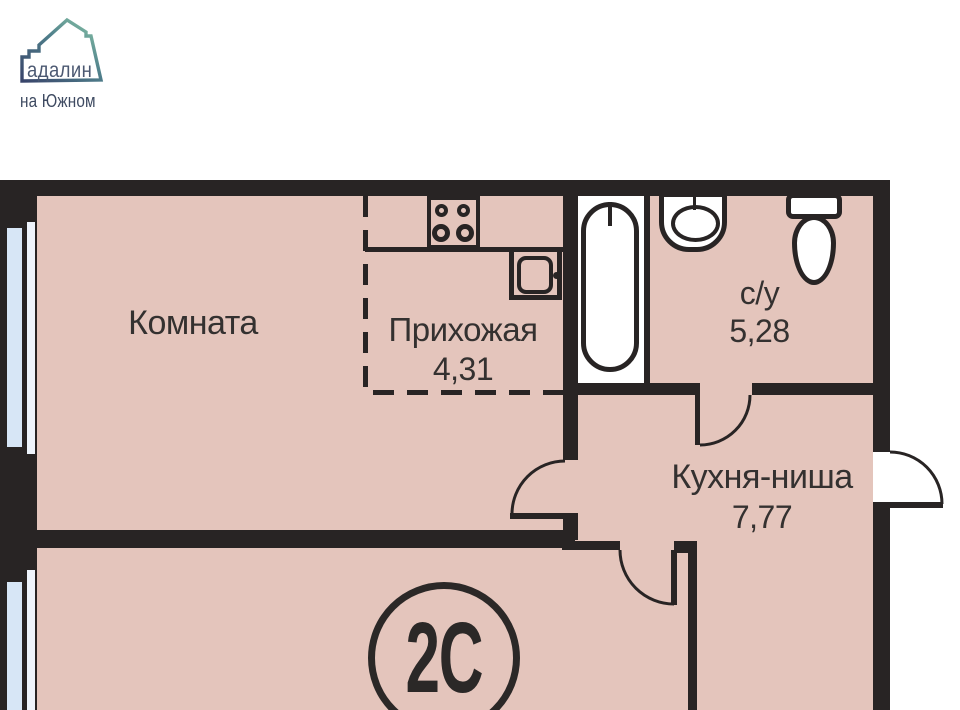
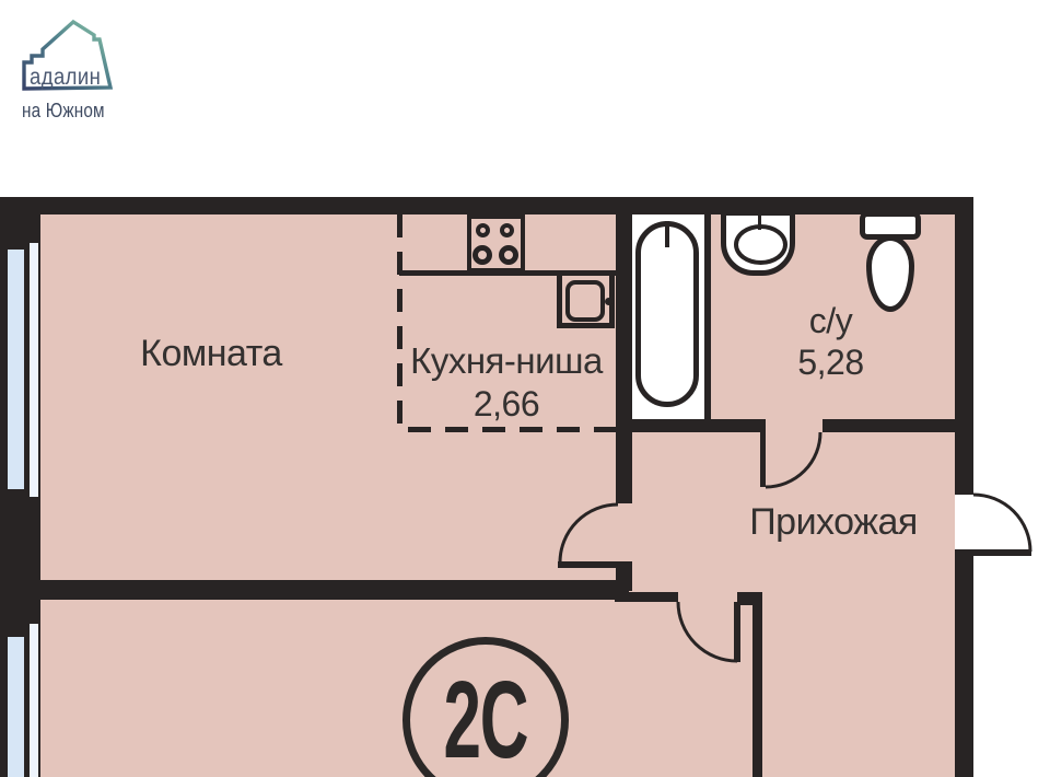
  адалин
  на Южном
  Комната
- Прихожая
+ Кухня-ниша
- 4,31
+ 2,66
  с/у
  5,28
- Кухня-ниша
+ Прихожая
- 7,77
  2С
